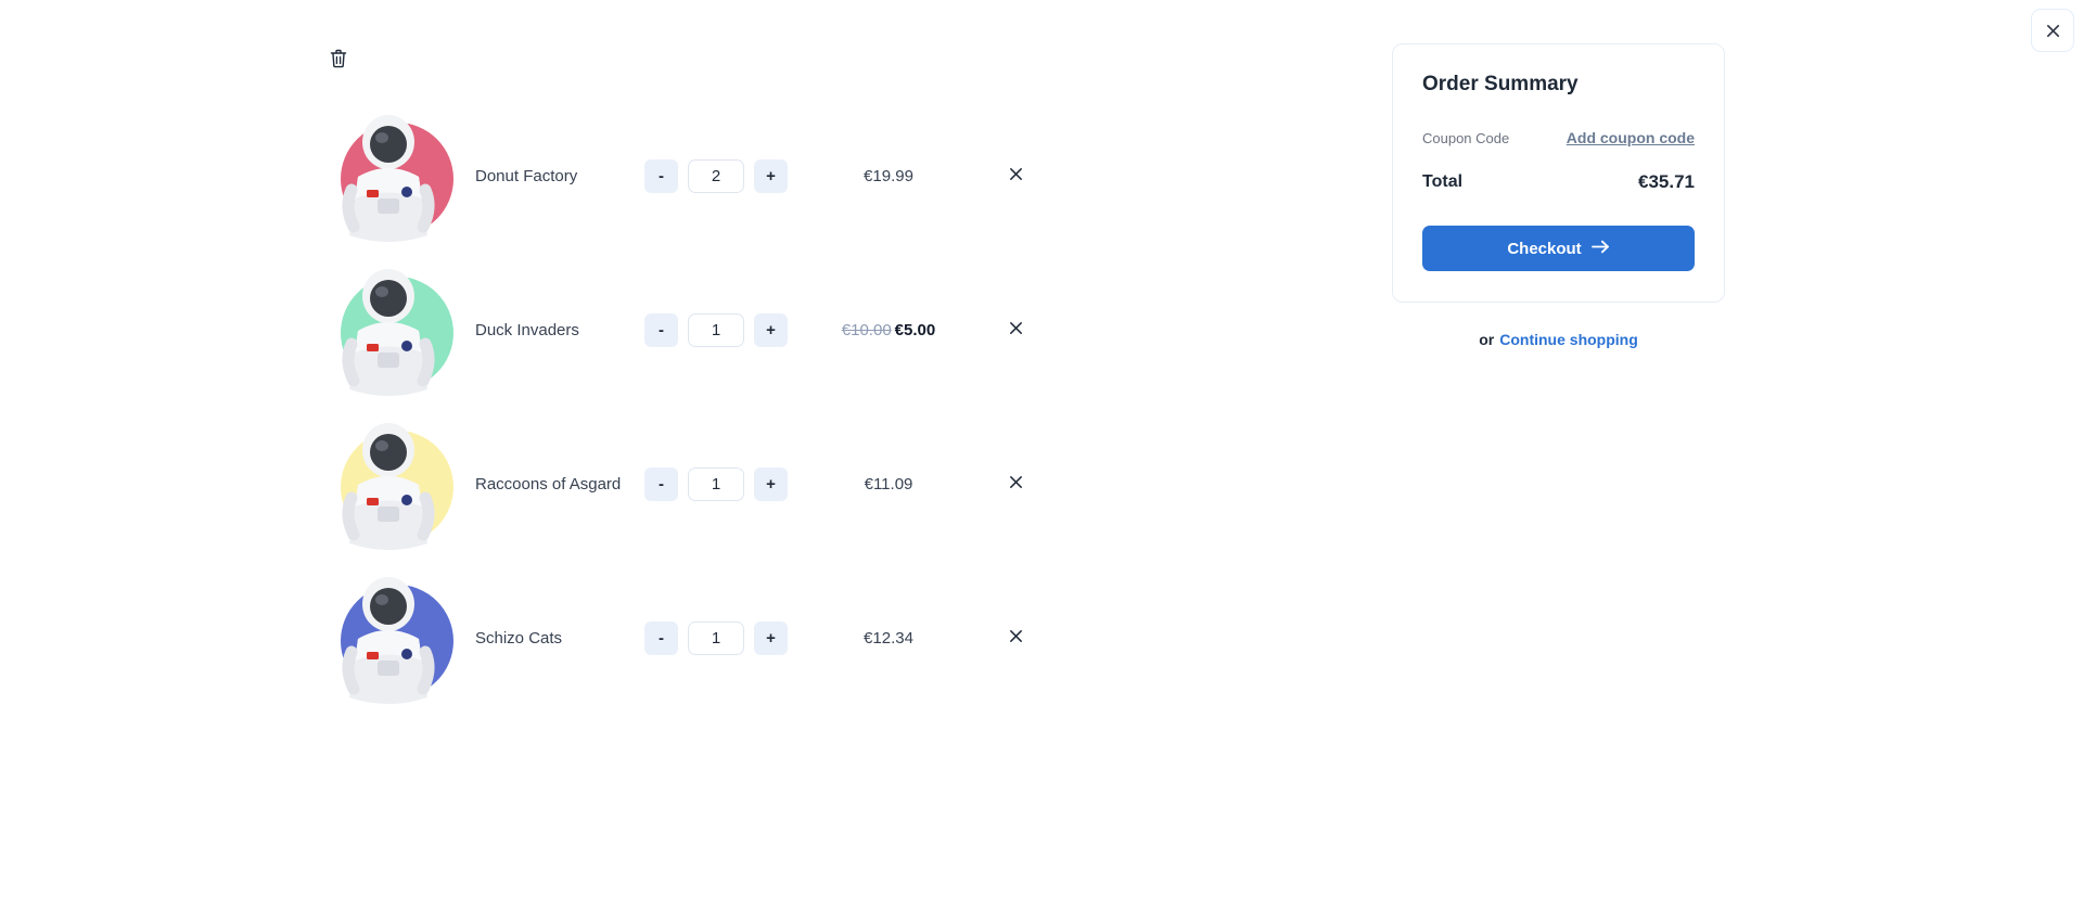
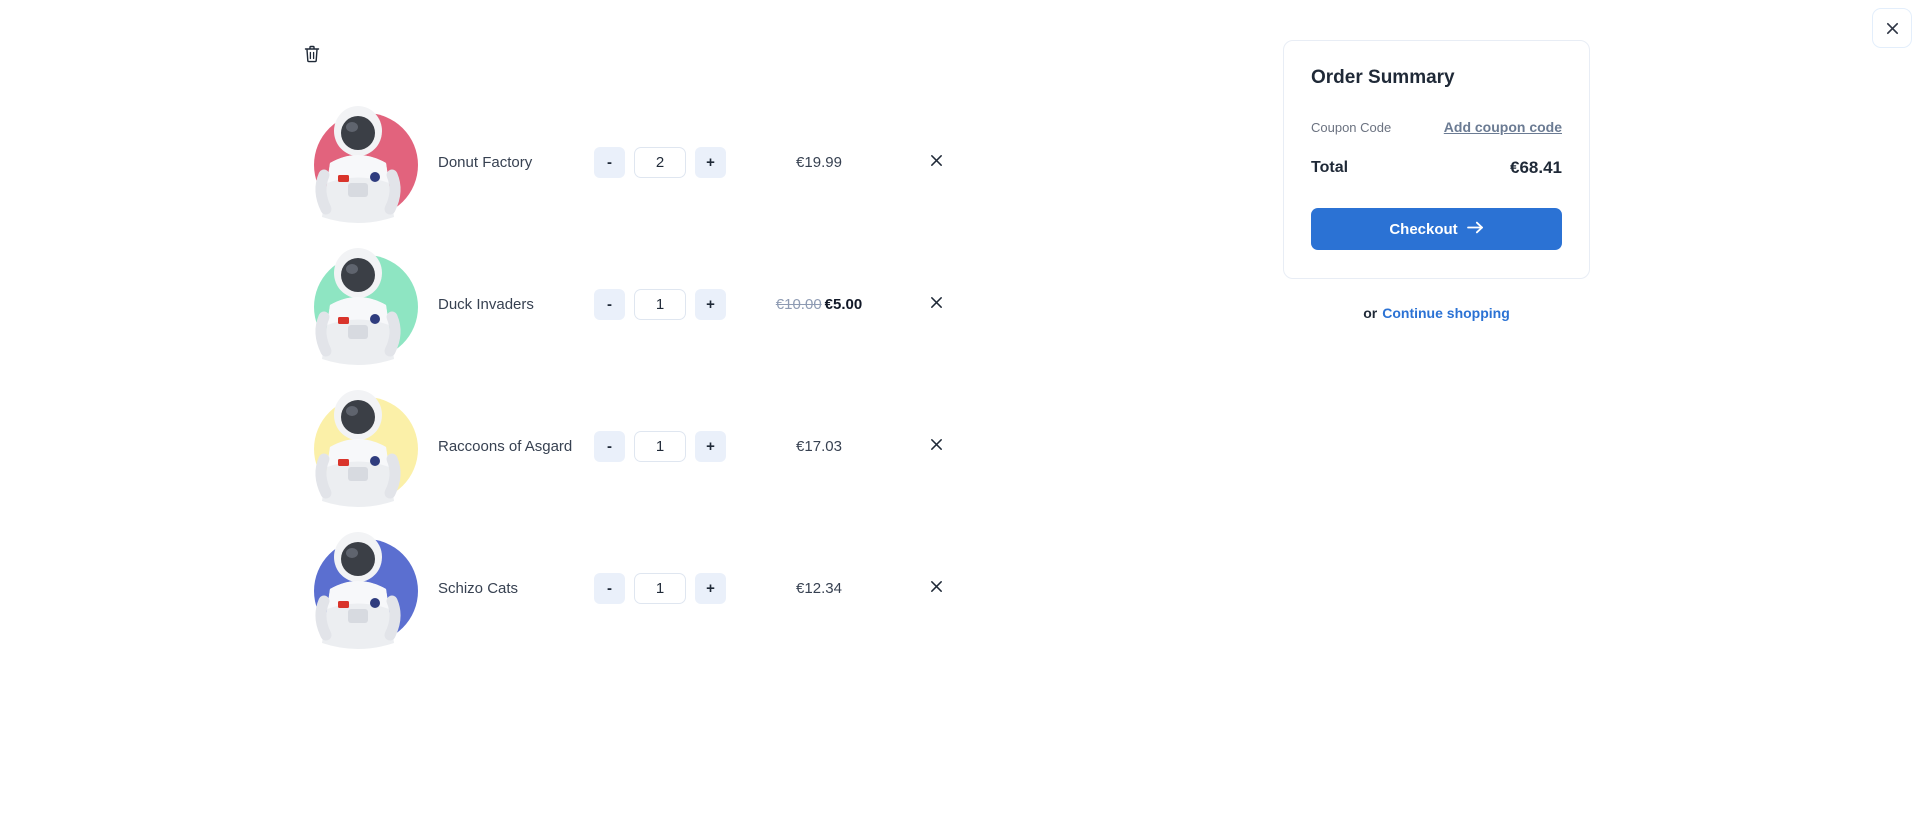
  Donut Factory
  -
  2
  +
  €19.99
  Duck Invaders
  -
  1
  +
  €10.00 €5.00
  Raccoons of Asgard
  -
  1
  +
- €11.09
+ €17.03
  Schizo Cats
  -
  1
  +
  €12.34
  Order Summary
  Coupon Code
  Add coupon code
  Total
- €35.71
+ €68.41
  Checkout
  or Continue shopping
